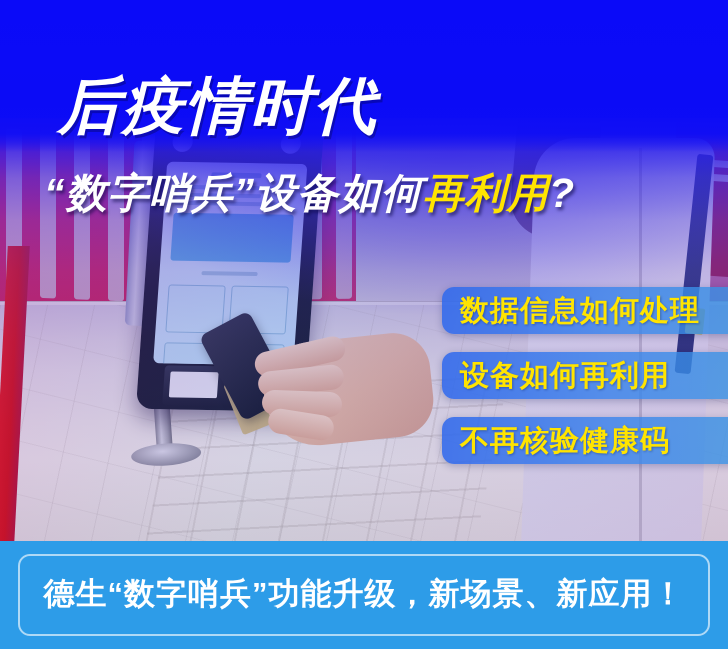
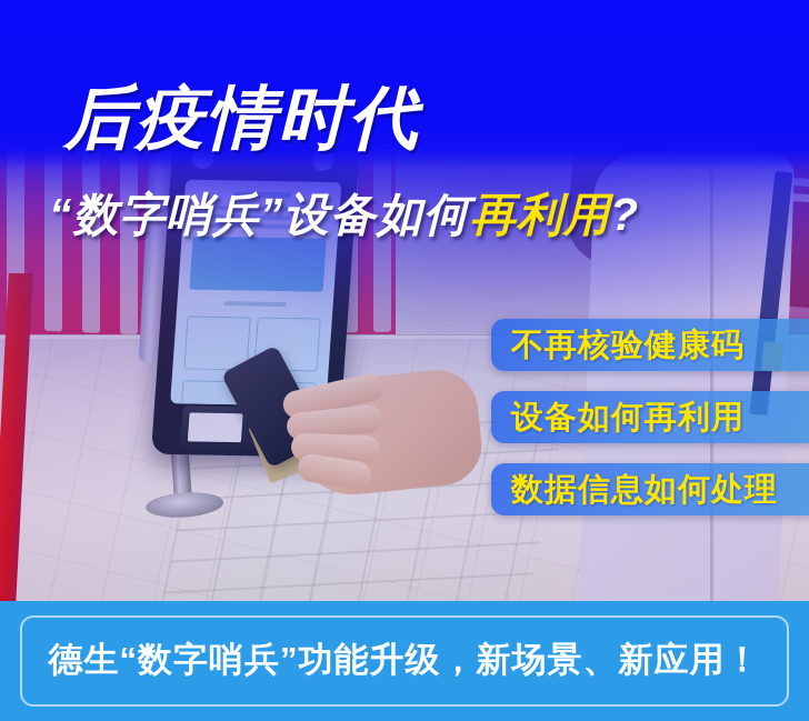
  后疫情时代
  “数字哨兵”设备如何再利用?
- 数据信息如何处理
+ 不再核验健康码
  设备如何再利用
- 不再核验健康码
+ 数据信息如何处理
  德生“数字哨兵”功能升级，新场景、新应用！
